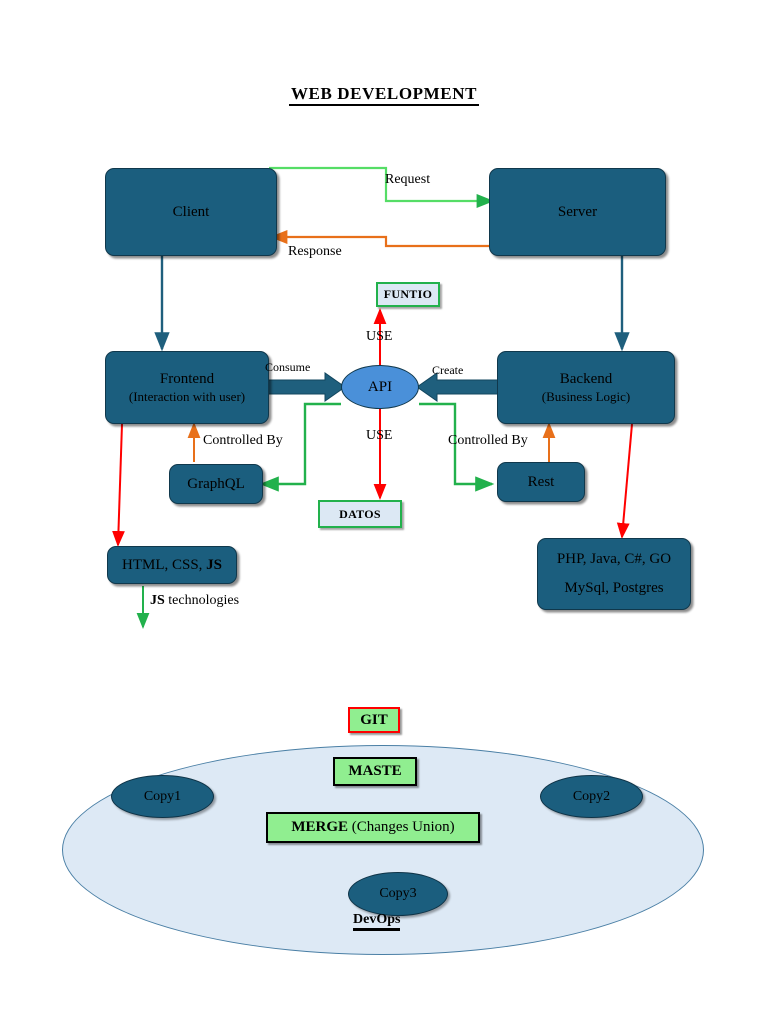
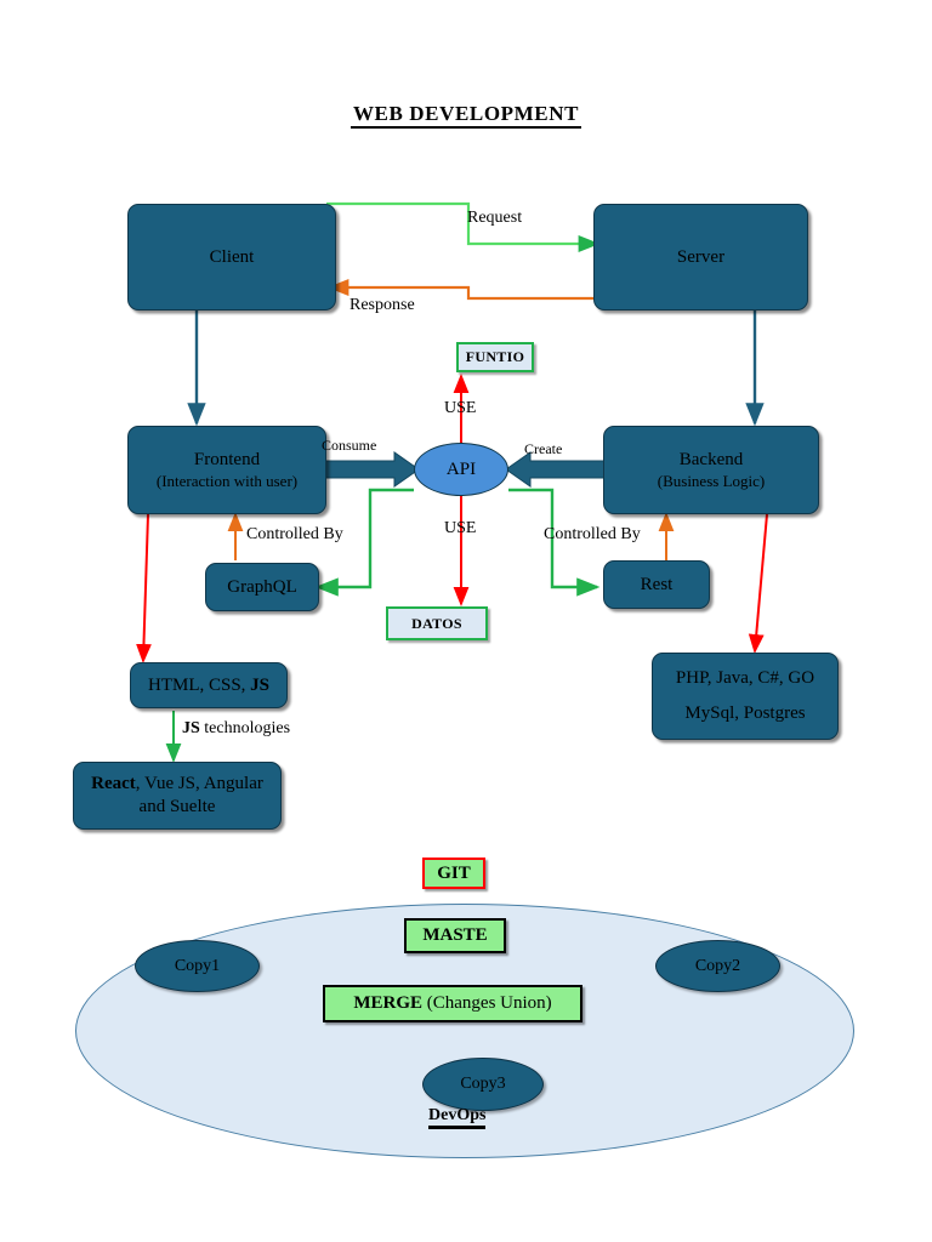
  WEB DEVELOPMENT
  Client
  Server
  Request
  Response
  FUNTIO
  USE
  Frontend
  (Interaction with user)
  Backend
  (Business Logic)
  API
  Consume
  Create
  USE
  Controlled By
  Controlled By
  GraphQL
  Rest
  DATOS
  HTML, CSS, JS
  JS technologies
+ React, Vue JS, Angular
+ and Suelte
  PHP, Java, C#, GO
  MySql, Postgres
  GIT
  MASTE
  MERGE (Changes Union)
  Copy1
  Copy2
  Copy3
  DevOps
